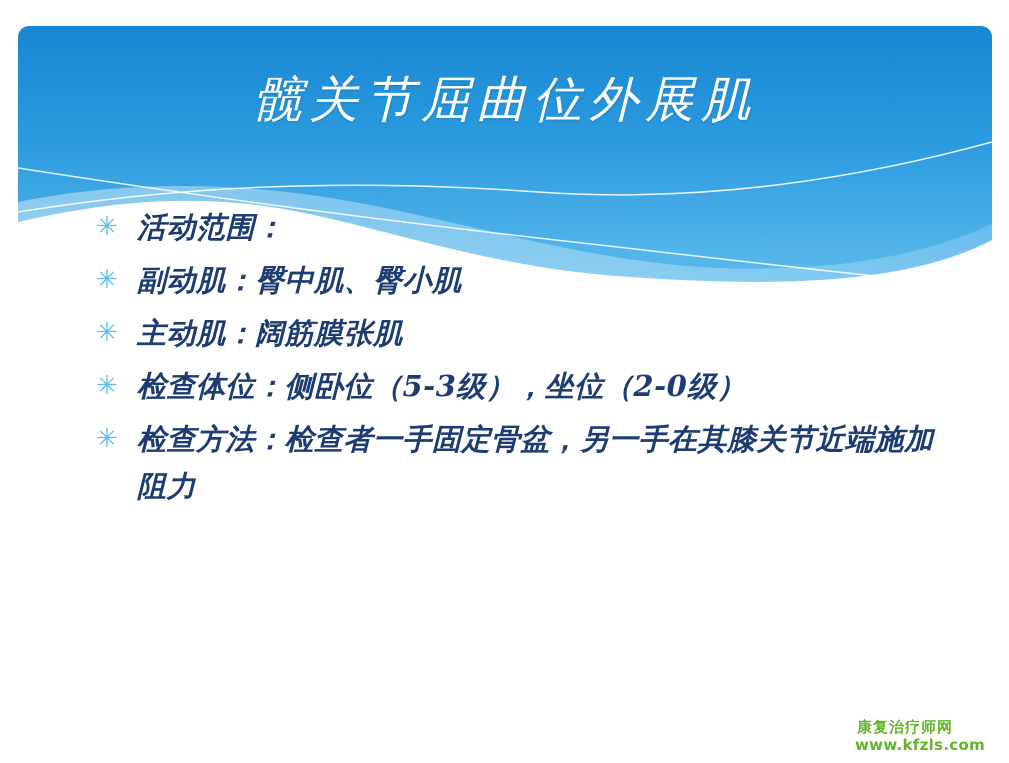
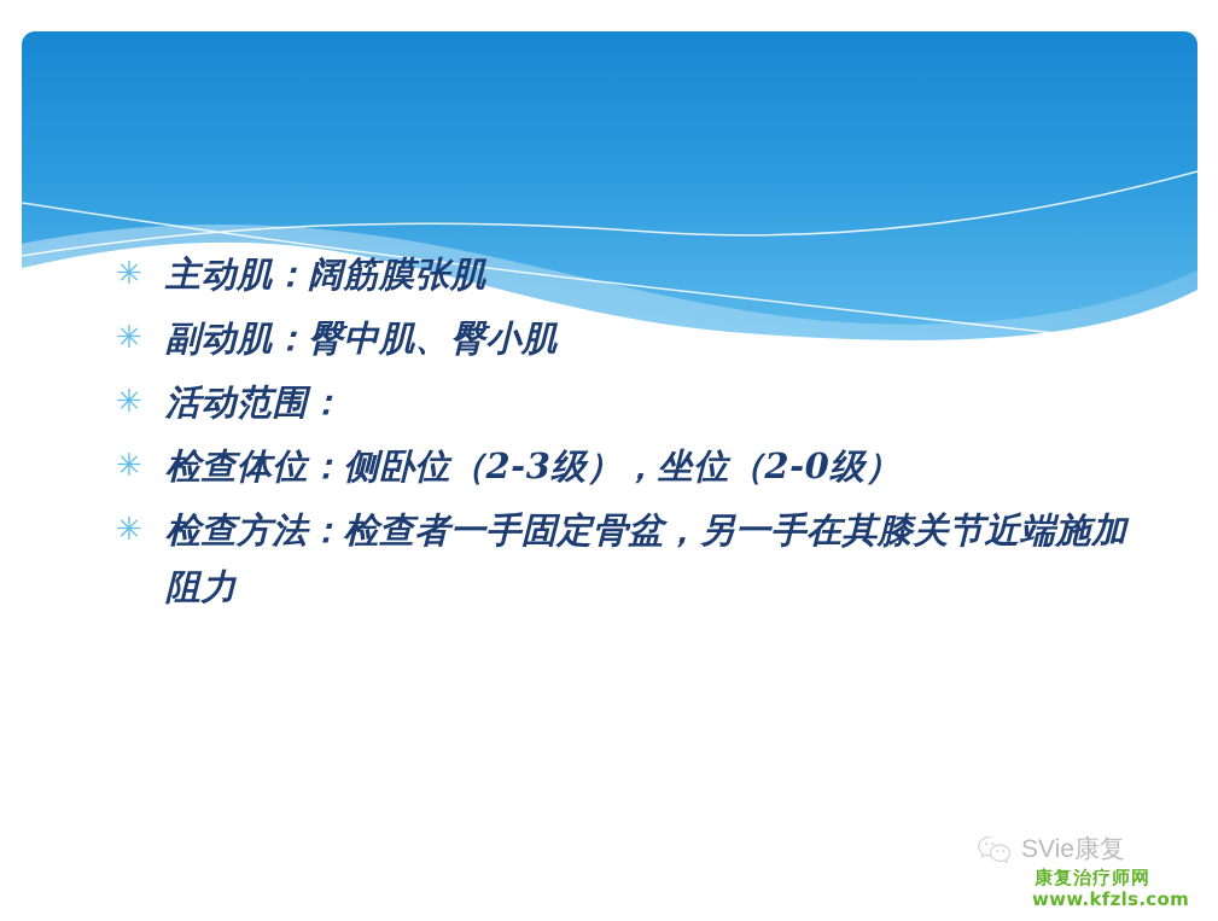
- 髋关节屈曲位外展肌
  ✳
- 活动范围：
+ 主动肌：阔筋膜张肌
  ✳
  副动肌：臀中肌、臀小肌
  ✳
- 主动肌：阔筋膜张肌
+ 活动范围：
  ✳
- 检查体位：侧卧位（5-3级），坐位（2-0级）
+ 检查体位：侧卧位（2-3级），坐位（2-0级）
  ✳
  检查方法：检查者一手固定骨盆，另一手在其膝关节近端施加阻力
+ SVie康复
  康复治疗师网
  www.kfzls.com
